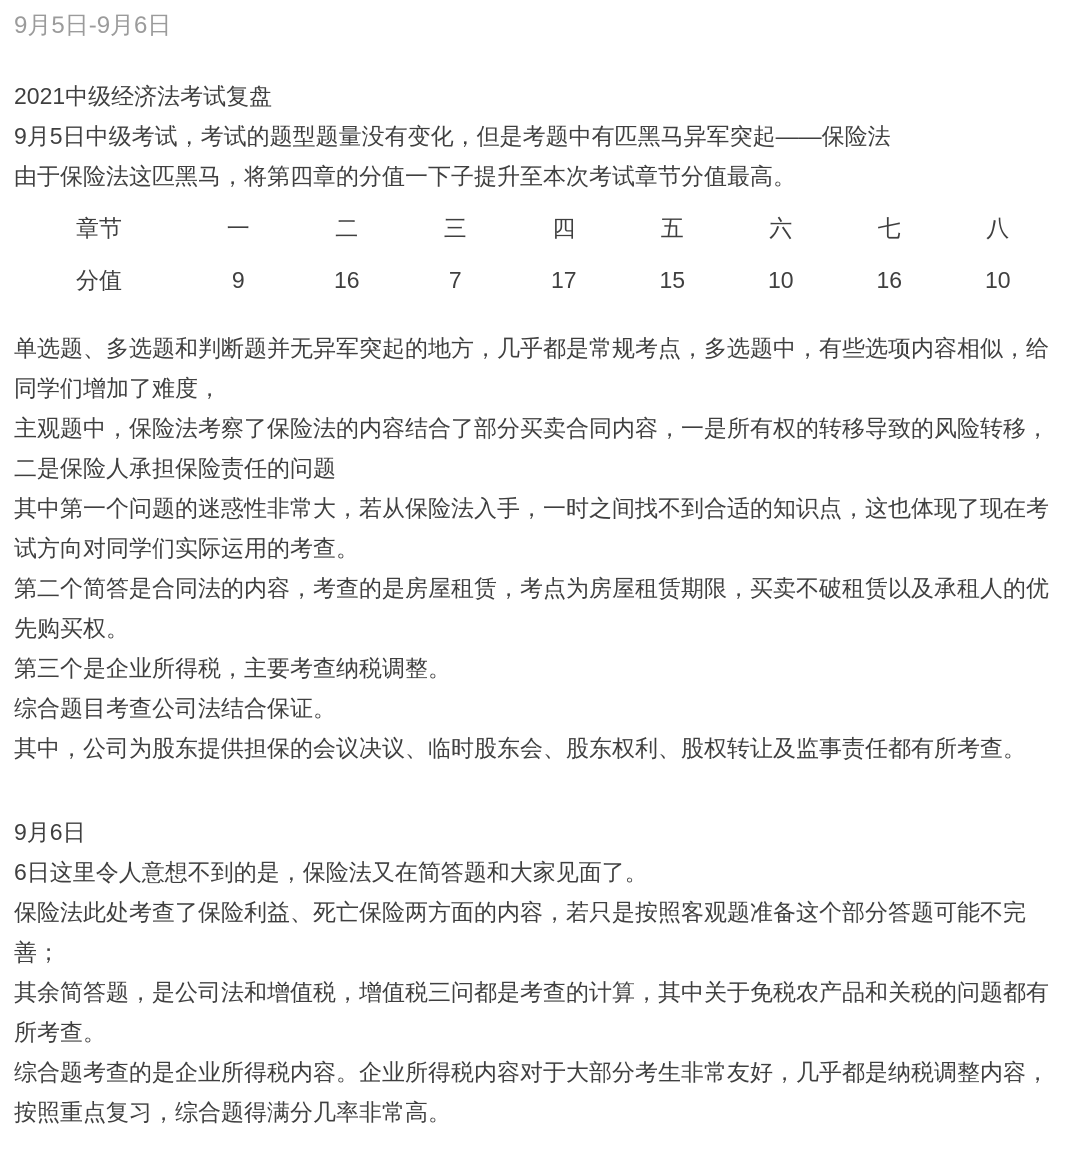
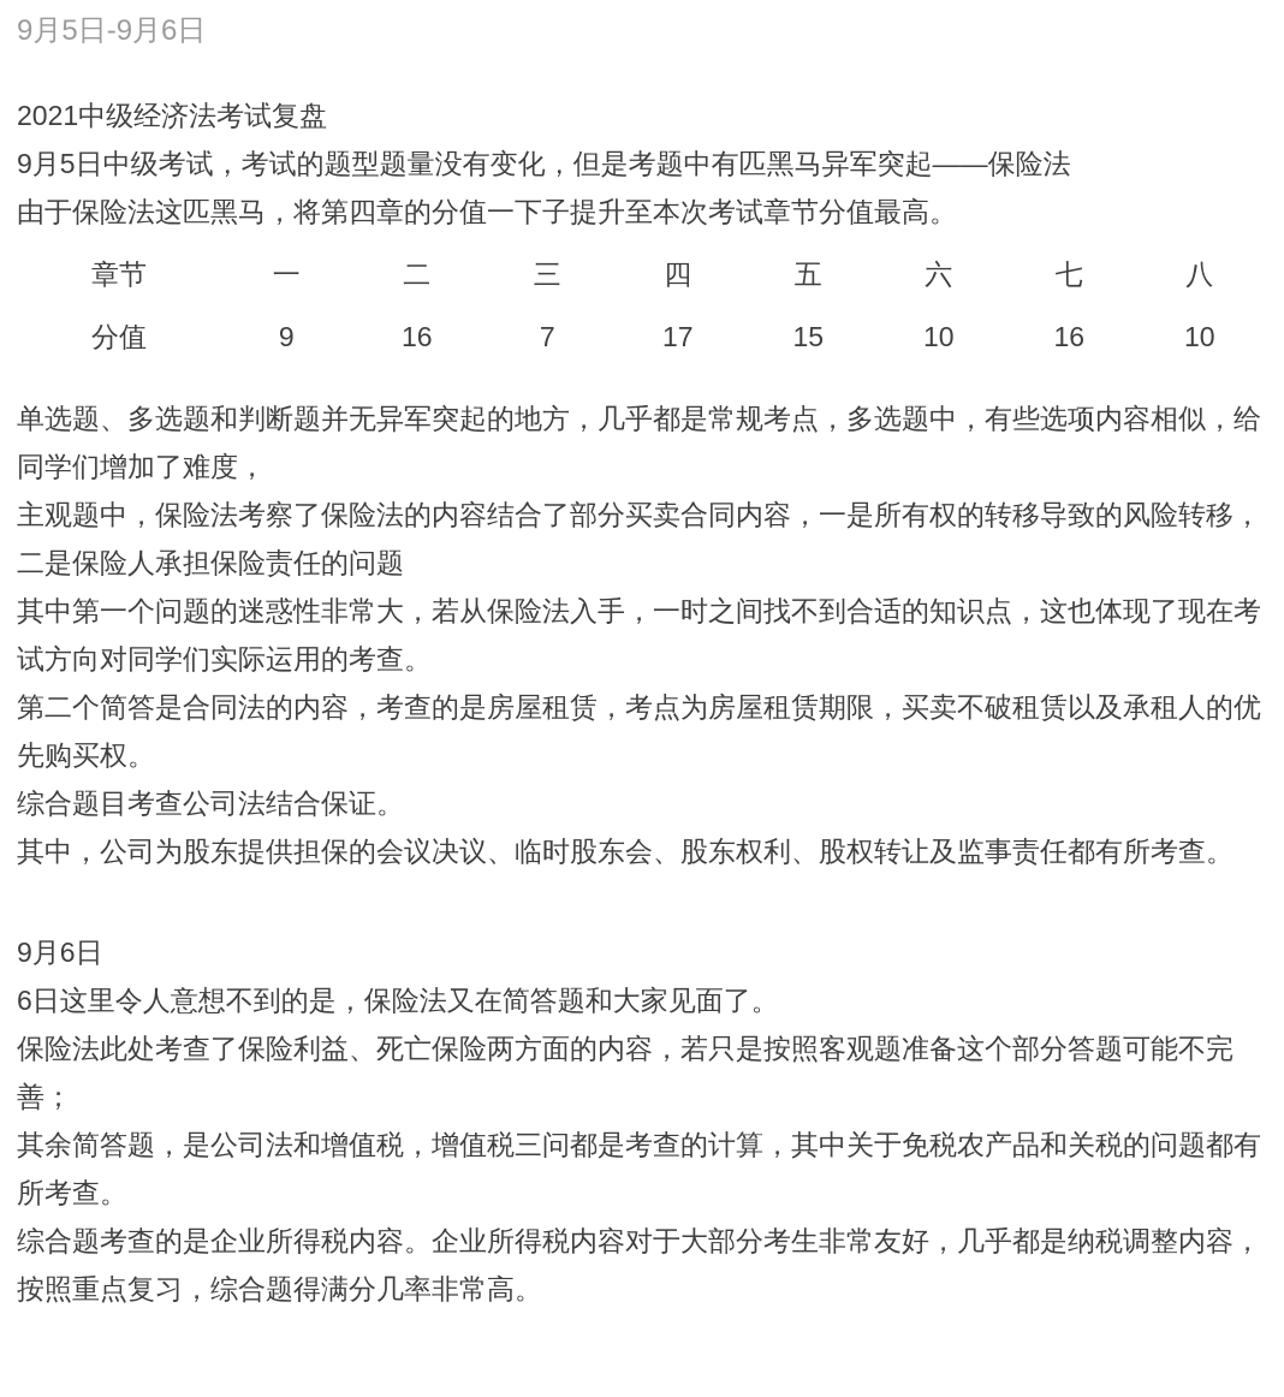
  9月5日-9月6日
  2021中级经济法考试复盘
  9月5日中级考试，考试的题型题量没有变化，但是考题中有匹黑马异军突起——保险法
  由于保险法这匹黑马，将第四章的分值一下子提升至本次考试章节分值最高。
  章节	一	二	三	四	五	六	七	八
  分值	9	16	7	17	15	10	16	10
  单选题、多选题和判断题并无异军突起的地方，几乎都是常规考点，多选题中，有些选项内容相似，给同学们增加了难度，
  主观题中，保险法考察了保险法的内容结合了部分买卖合同内容，一是所有权的转移导致的风险转移，二是保险人承担保险责任的问题
  其中第一个问题的迷惑性非常大，若从保险法入手，一时之间找不到合适的知识点，这也体现了现在考试方向对同学们实际运用的考查。
  第二个简答是合同法的内容，考查的是房屋租赁，考点为房屋租赁期限，买卖不破租赁以及承租人的优先购买权。
- 第三个是企业所得税，主要考查纳税调整。
  综合题目考查公司法结合保证。
  其中，公司为股东提供担保的会议决议、临时股东会、股东权利、股权转让及监事责任都有所考查。
  9月6日
  6日这里令人意想不到的是，保险法又在简答题和大家见面了。
  保险法此处考查了保险利益、死亡保险两方面的内容，若只是按照客观题准备这个部分答题可能不完善；
  其余简答题，是公司法和增值税，增值税三问都是考查的计算，其中关于免税农产品和关税的问题都有所考查。
  综合题考查的是企业所得税内容。企业所得税内容对于大部分考生非常友好，几乎都是纳税调整内容，按照重点复习，综合题得满分几率非常高。
